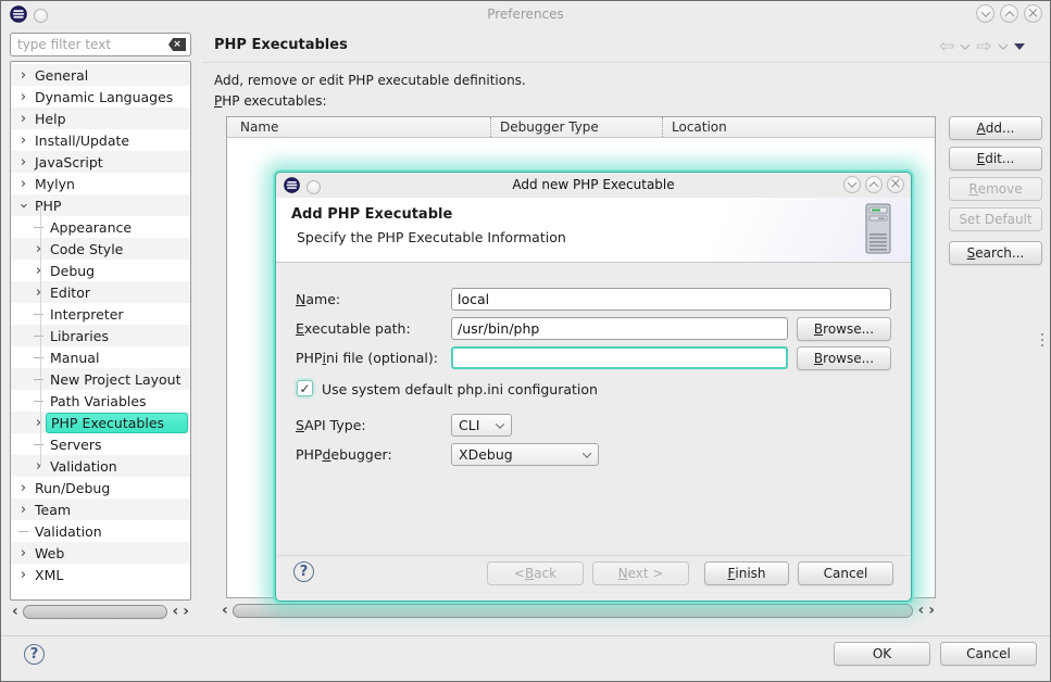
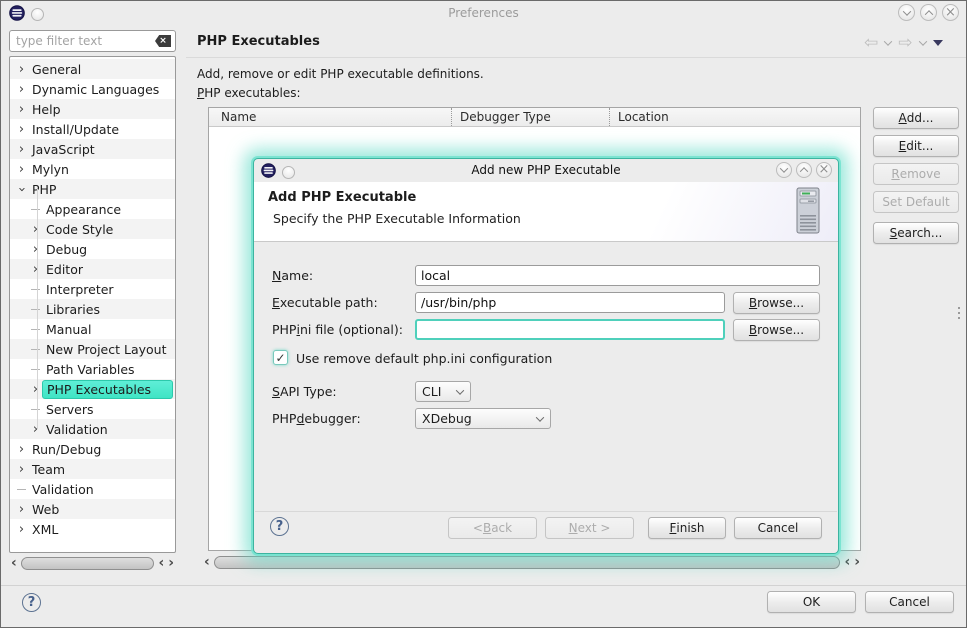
  Preferences
  ×
  type filter text
  ×
  ›
  General
  ›
  Dynamic Languages
  ›
  Help
  ›
  Install/Update
  ›
  JavaScript
  ›
  Mylyn
  PHP
  Appearance
  ›
  Code Style
  ›
  Debug
  ›
  Editor
  Interpreter
  Libraries
  Manual
  New Project Layout
  Path Variables
  ›
  PHP Executables
  Servers
  ›
  Validation
  ›
  Run/Debug
  ›
  Team
  Validation
  ›
  Web
  ›
  XML
  ‹
  ‹
  ›
  PHP Executables
  ⇦
  ⇨
  Add, remove or edit PHP executable definitions.
  PHP executables:
  Name
  Debugger Type
  Location
  A
  dd...
  E
  dit...
  R
  emove
  Set Default
  S
  earch...
  ‹
  ‹
  ›
  ?
  OK
  Cancel
  Add new PHP Executable
  ×
  Add PHP Executable
  Specify the PHP Executable Information
  N
  ame:
  local
  E
  xecutable path:
  /usr/bin/php
  B
  rowse...
  PHP
  i
  ni file (optional):
  B
  rowse...
  ✓
- Use system default php.ini configuration
+ Use remove default php.ini configuration
  S
  API Type:
  CLI
  PHP
  d
  ebugger:
  XDebug
  ?
  <
  B
  ack
  N
  ext >
  F
  inish
  Cancel
